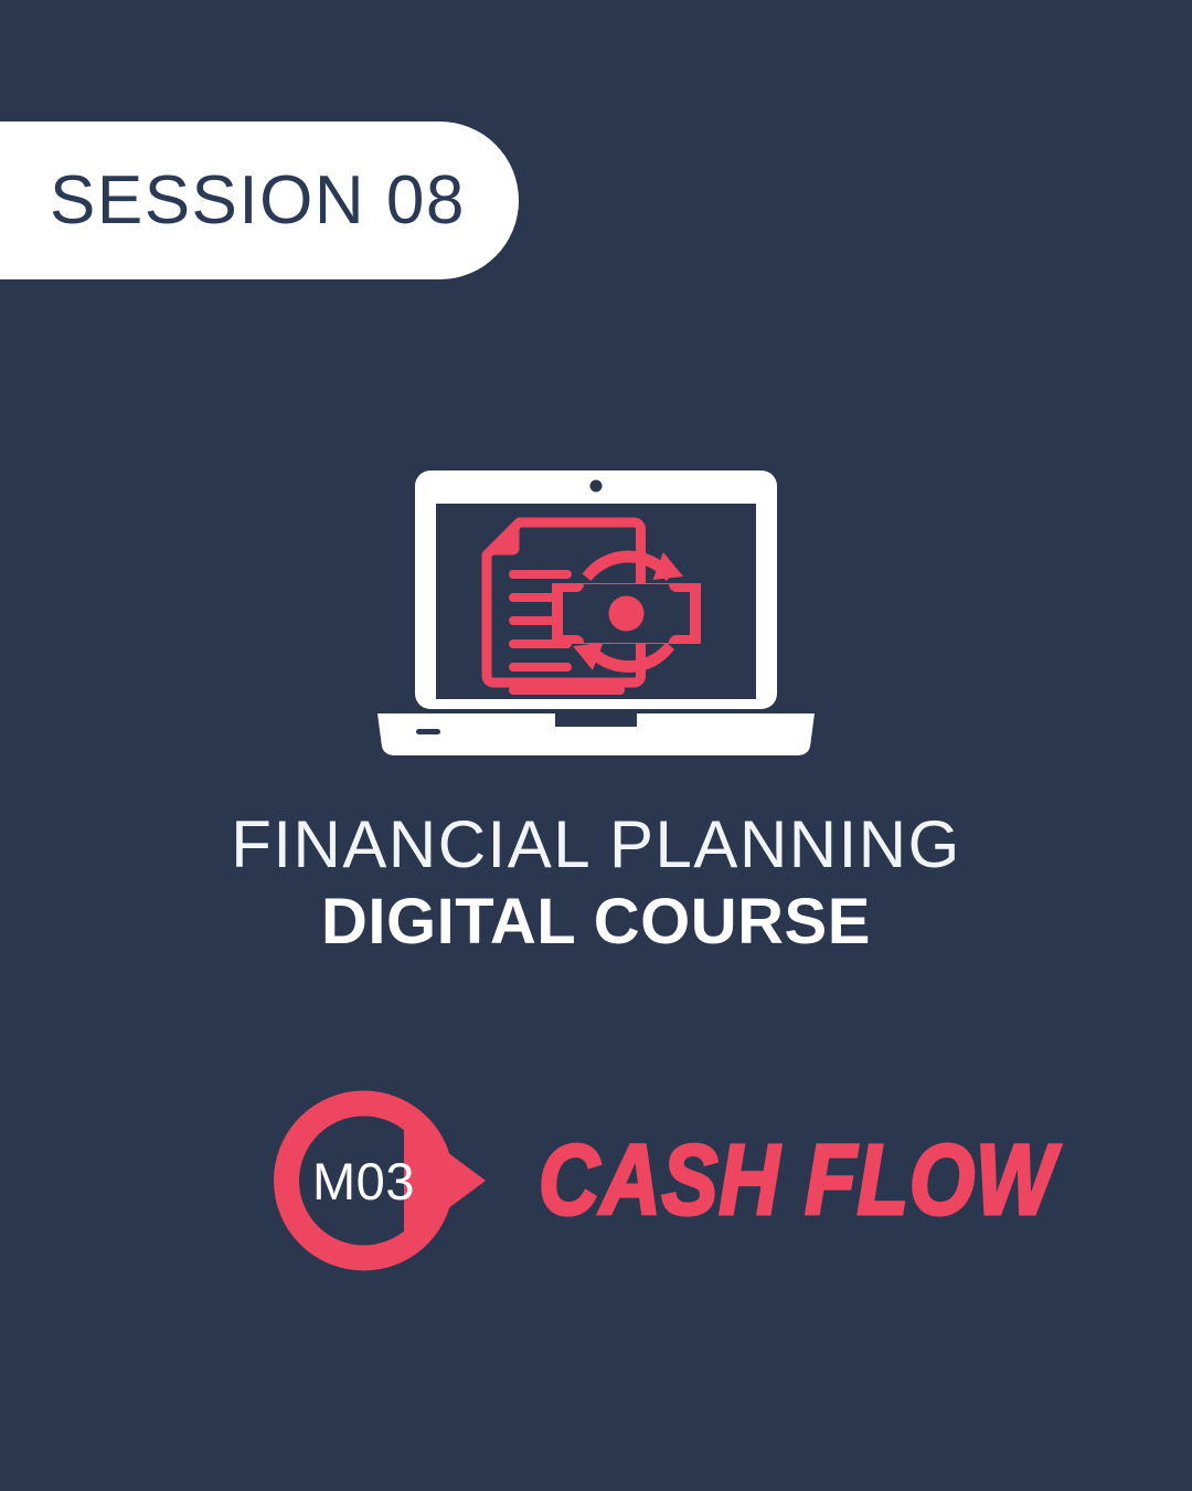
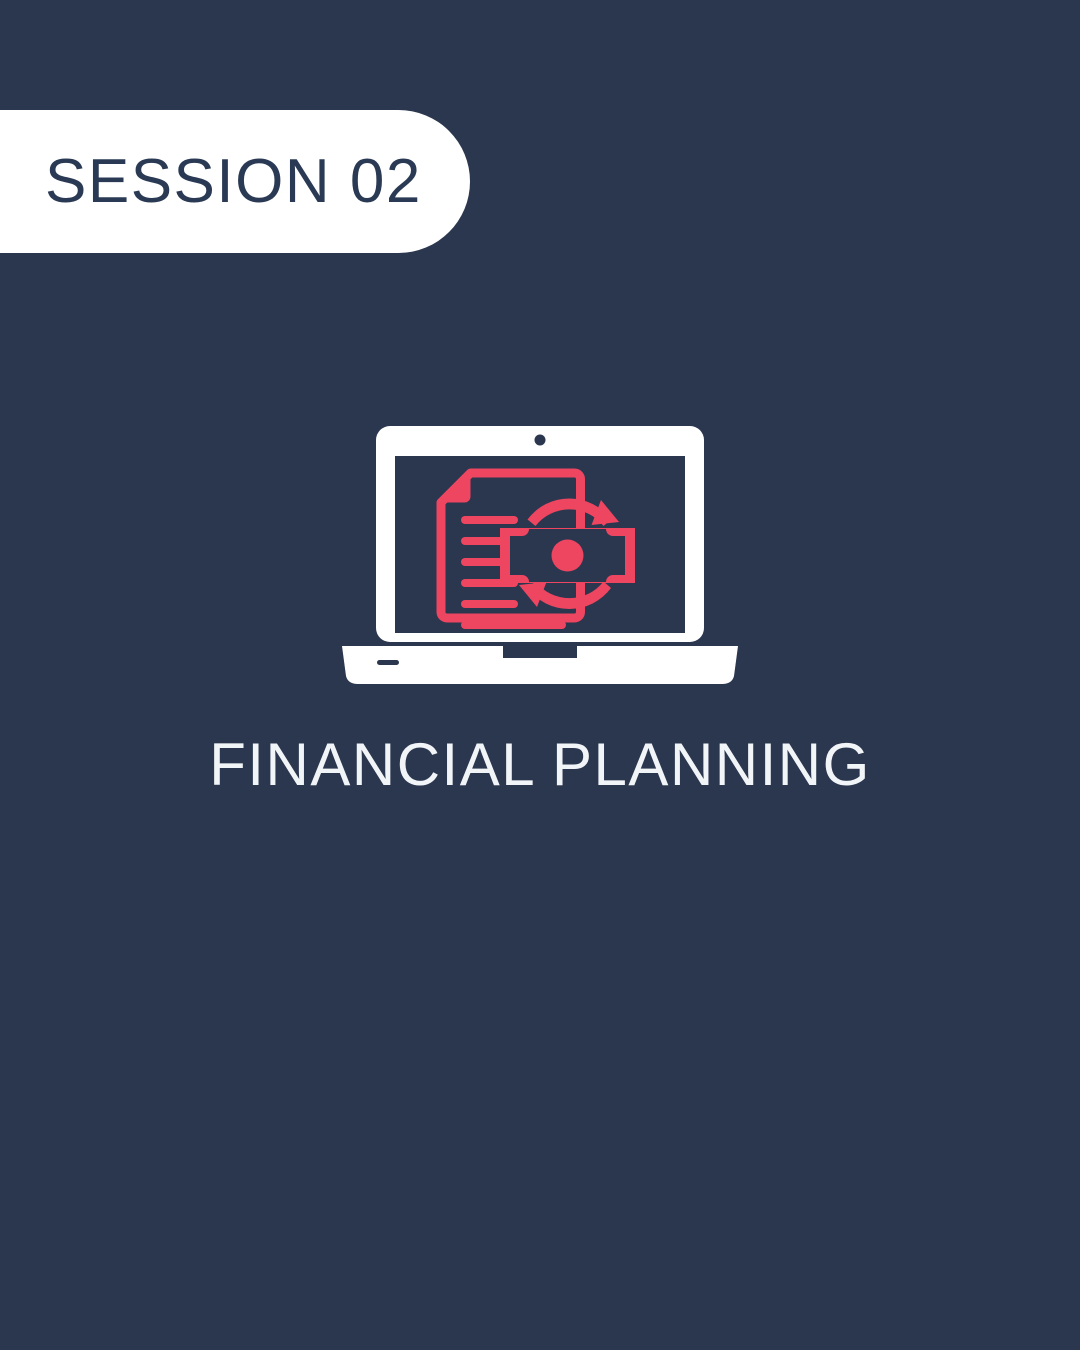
- SESSION 08
+ SESSION 02
  FINANCIAL PLANNING
- DIGITAL COURSE
- M03
- CASH FLOW
